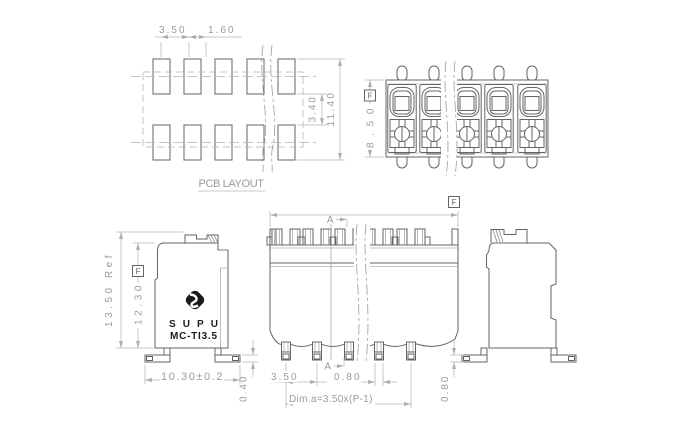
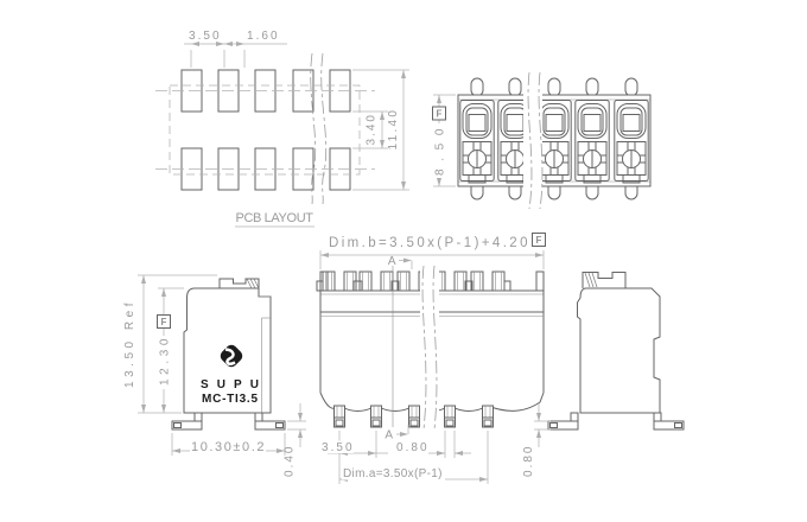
  3.50
  1.60
  PCB LAYOUT
  F
  SUPU
  MC-TI3.5
  F
  10.30±0.2
  A
  A
+ Dim.b=3.50x(P-1)+4.20
  F
  3.50
  0.80
  Dim.a=3.50x(P-1)
